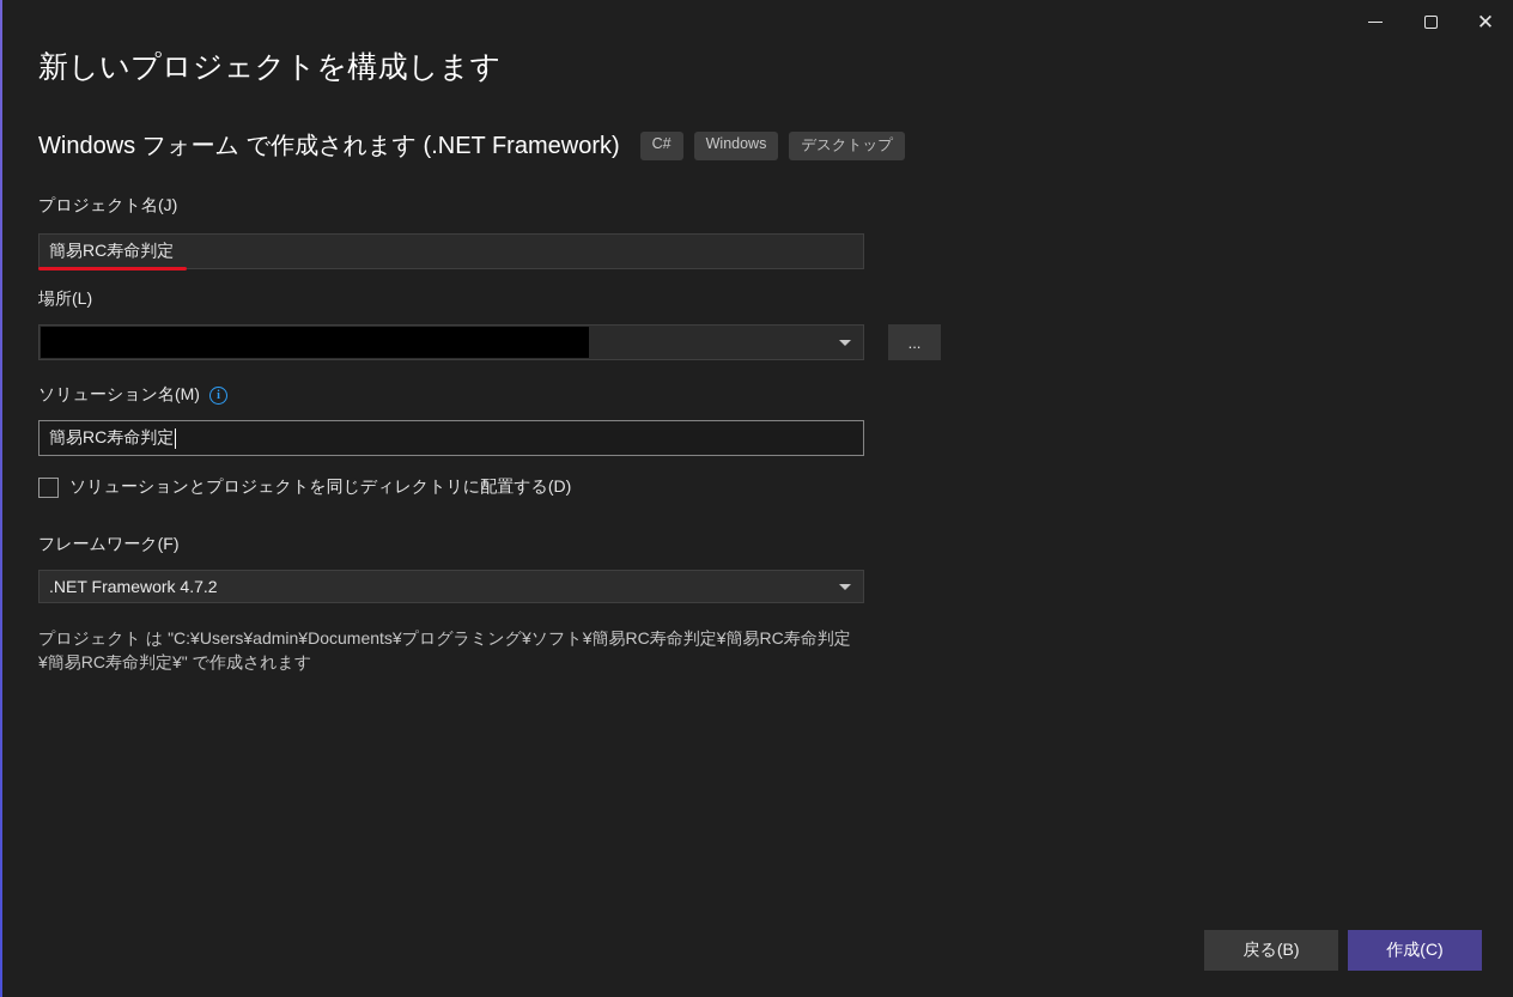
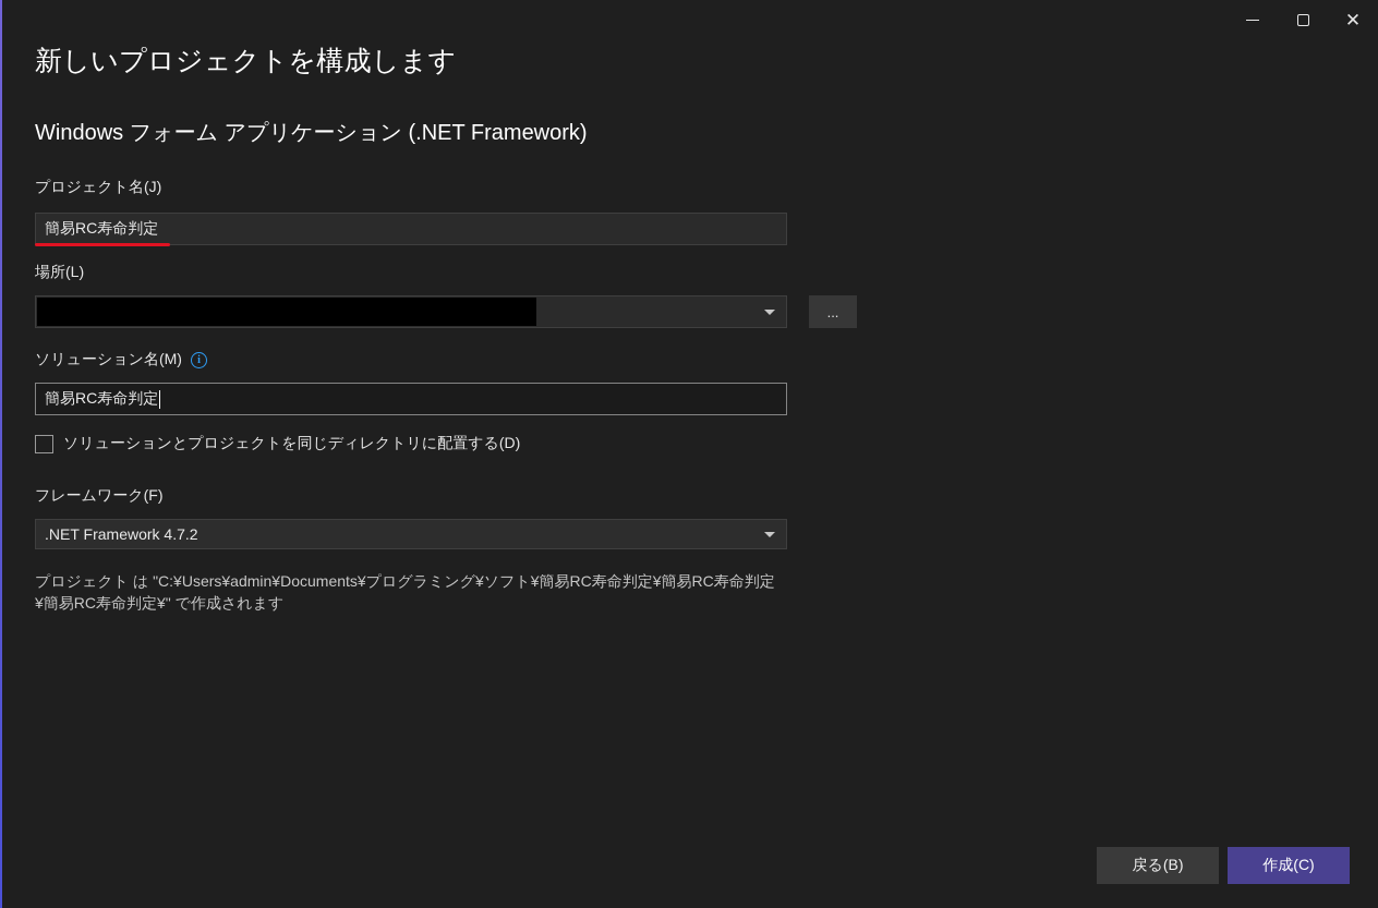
  ✕
  新しいプロジェクトを構成します
- Windows フォーム で作成されます (.NET Framework)
+ Windows フォーム アプリケーション (.NET Framework)
- C#
- Windows
- デスクトップ
  プロジェクト名(J)
  簡易RC寿命判定
  場所(L)
  ...
  ソリューション名(M)
  i
  簡易RC寿命判定
  ソリューションとプロジェクトを同じディレクトリに配置する(D)
  フレームワーク(F)
  .NET Framework 4.7.2
  プロジェクト は "C:¥Users¥admin¥Documents¥プログラミング¥ソフト¥簡易RC寿命判定¥簡易RC寿命判定¥簡易RC寿命判定¥" で作成されます
  戻る(B)
  作成(C)
